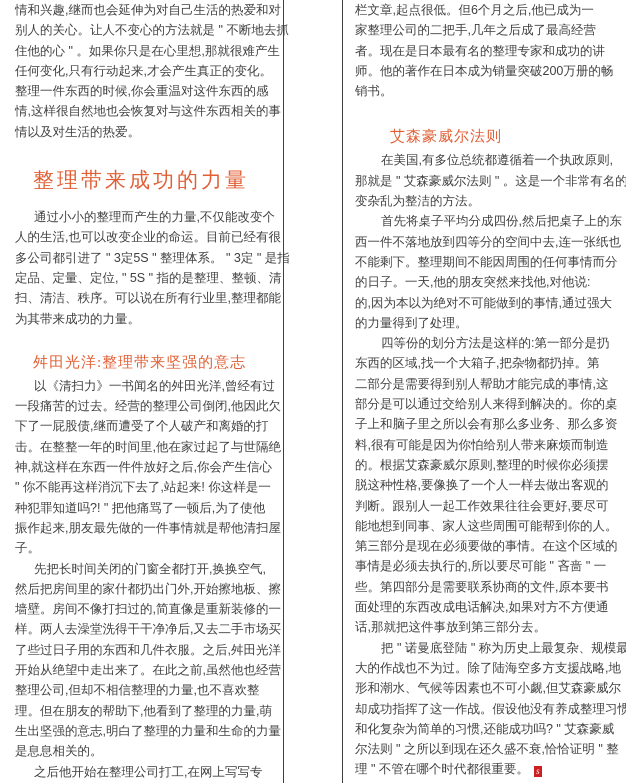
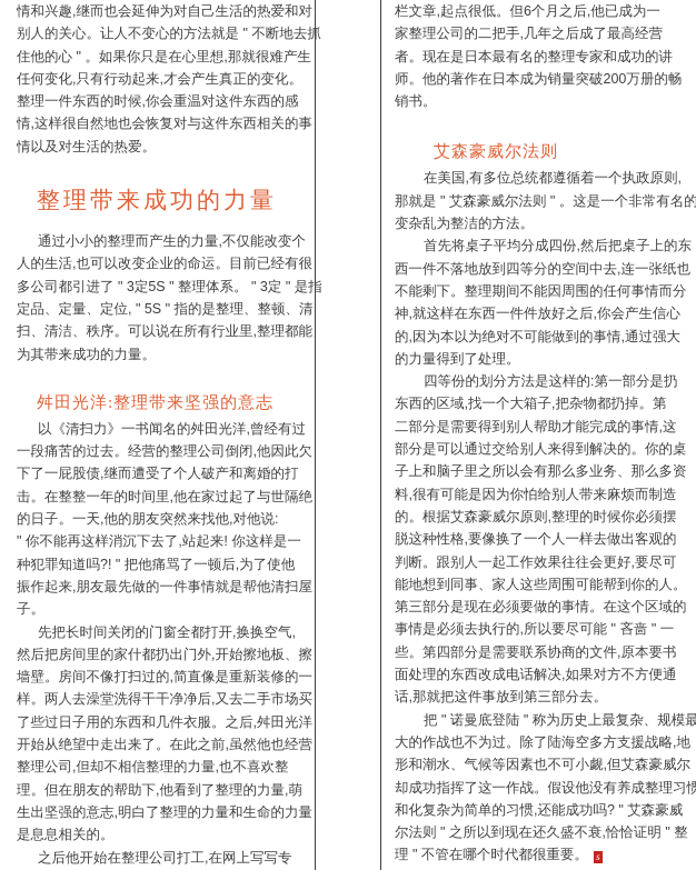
  情和兴趣,继而也会延伸为对自己生活的热爱和对
  别人的关心。让人不变心的方法就是 " 不断地去抓
  住他的心 " 。如果你只是在心里想,那就很难产生
  任何变化,只有行动起来,才会产生真正的变化。
  整理一件东西的时候,你会重温对这件东西的感
  情,这样很自然地也会恢复对与这件东西相关的事
  情以及对生活的热爱。
  整理带来成功的力量
  通过小小的整理而产生的力量,不仅能改变个
  人的生活,也可以改变企业的命运。目前已经有很
  多公司都引进了 " 3定5S " 整理体系。 " 3定 " 是指
  定品、定量、定位, " 5S " 指的是整理、整顿、清
  扫、清洁、秩序。可以说在所有行业里,整理都能
  为其带来成功的力量。
  舛田光洋:整理带来坚强的意志
  以《清扫力》一书闻名的舛田光洋,曾经有过
  一段痛苦的过去。经营的整理公司倒闭,他因此欠
  下了一屁股债,继而遭受了个人破产和离婚的打
  击。在整整一年的时间里,他在家过起了与世隔绝
- 神,就这样在东西一件件放好之后,你会产生信心
+ 的日子。一天,他的朋友突然来找他,对他说:
  " 你不能再这样消沉下去了,站起来! 你这样是一
  种犯罪知道吗?! " 把他痛骂了一顿后,为了使他
  振作起来,朋友最先做的一件事情就是帮他清扫屋
  子。
  先把长时间关闭的门窗全都打开,换换空气,
  然后把房间里的家什都扔出门外,开始擦地板、擦
  墙壁。房间不像打扫过的,简直像是重新装修的一
  样。两人去澡堂洗得干干净净后,又去二手市场买
  了些过日子用的东西和几件衣服。之后,舛田光洋
  开始从绝望中走出来了。在此之前,虽然他也经营
  整理公司,但却不相信整理的力量,也不喜欢整
  理。但在朋友的帮助下,他看到了整理的力量,萌
  生出坚强的意志,明白了整理的力量和生命的力量
  是息息相关的。
  之后他开始在整理公司打工,在网上写写专
  栏文章,起点很低。但6个月之后,他已成为一
  家整理公司的二把手,几年之后成了最高经营
  者。现在是日本最有名的整理专家和成功的讲
  师。他的著作在日本成为销量突破200万册的畅
  销书。
  艾森豪威尔法则
  在美国,有多位总统都遵循着一个执政原则,
  那就是 " 艾森豪威尔法则 " 。这是一个非常有名的
  变杂乱为整洁的方法。
  首先将桌子平均分成四份,然后把桌子上的东
  西一件不落地放到四等分的空间中去,连一张纸也
  不能剩下。整理期间不能因周围的任何事情而分
- 的日子。一天,他的朋友突然来找他,对他说:
+ 神,就这样在东西一件件放好之后,你会产生信心
  的,因为本以为绝对不可能做到的事情,通过强大
  的力量得到了处理。
  四等份的划分方法是这样的:第一部分是扔
  东西的区域,找一个大箱子,把杂物都扔掉。第
  二部分是需要得到别人帮助才能完成的事情,这
  部分是可以通过交给别人来得到解决的。你的桌
  子上和脑子里之所以会有那么多业务、那么多资
  料,很有可能是因为你怕给别人带来麻烦而制造
  的。根据艾森豪威尔原则,整理的时候你必须摆
  脱这种性格,要像换了一个人一样去做出客观的
  判断。跟别人一起工作效果往往会更好,要尽可
  能地想到同事、家人这些周围可能帮到你的人。
  第三部分是现在必须要做的事情。在这个区域的
  事情是必须去执行的,所以要尽可能 " 吝啬 " 一
  些。第四部分是需要联系协商的文件,原本要书
  面处理的东西改成电话解决,如果对方不方便通
  话,那就把这件事放到第三部分去。
  把 " 诺曼底登陆 " 称为历史上最复杂、规模最
  大的作战也不为过。除了陆海空多方支援战略,地
  形和潮水、气候等因素也不可小觑,但艾森豪威尔
  却成功指挥了这一作战。假设他没有养成整理习惯
  和化复杂为简单的习惯,还能成功吗? " 艾森豪威
  尔法则 " 之所以到现在还久盛不衰,恰恰证明 " 整
  理 " 不管在哪个时代都很重要。 s
